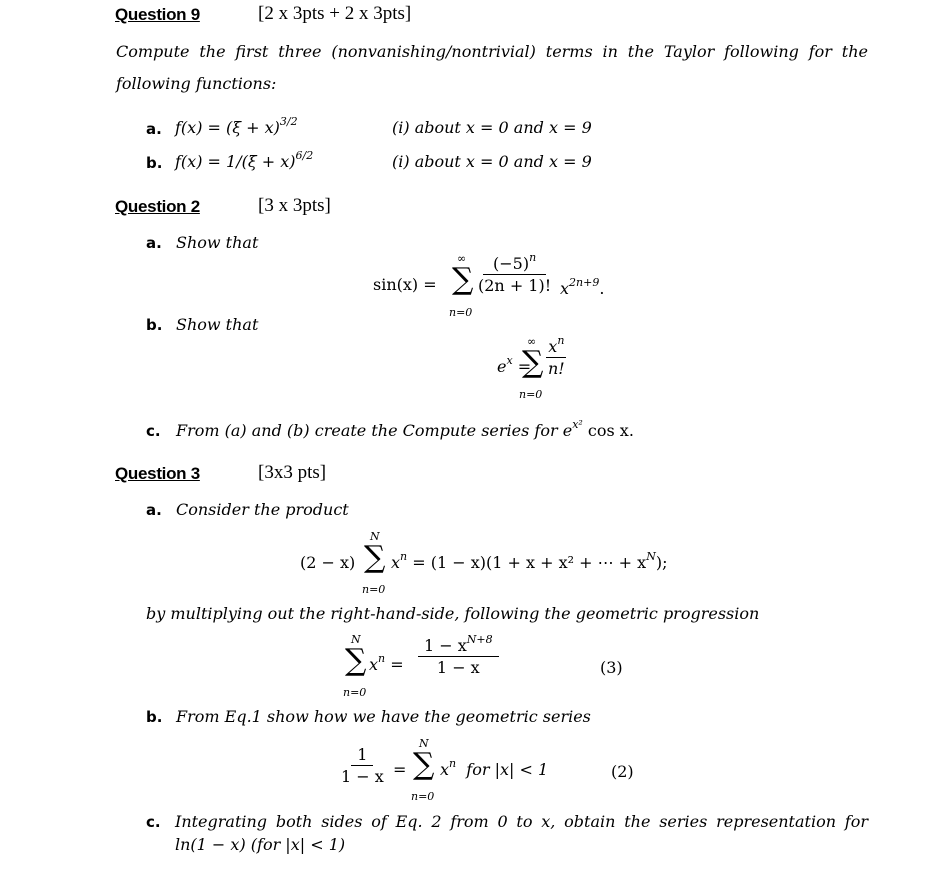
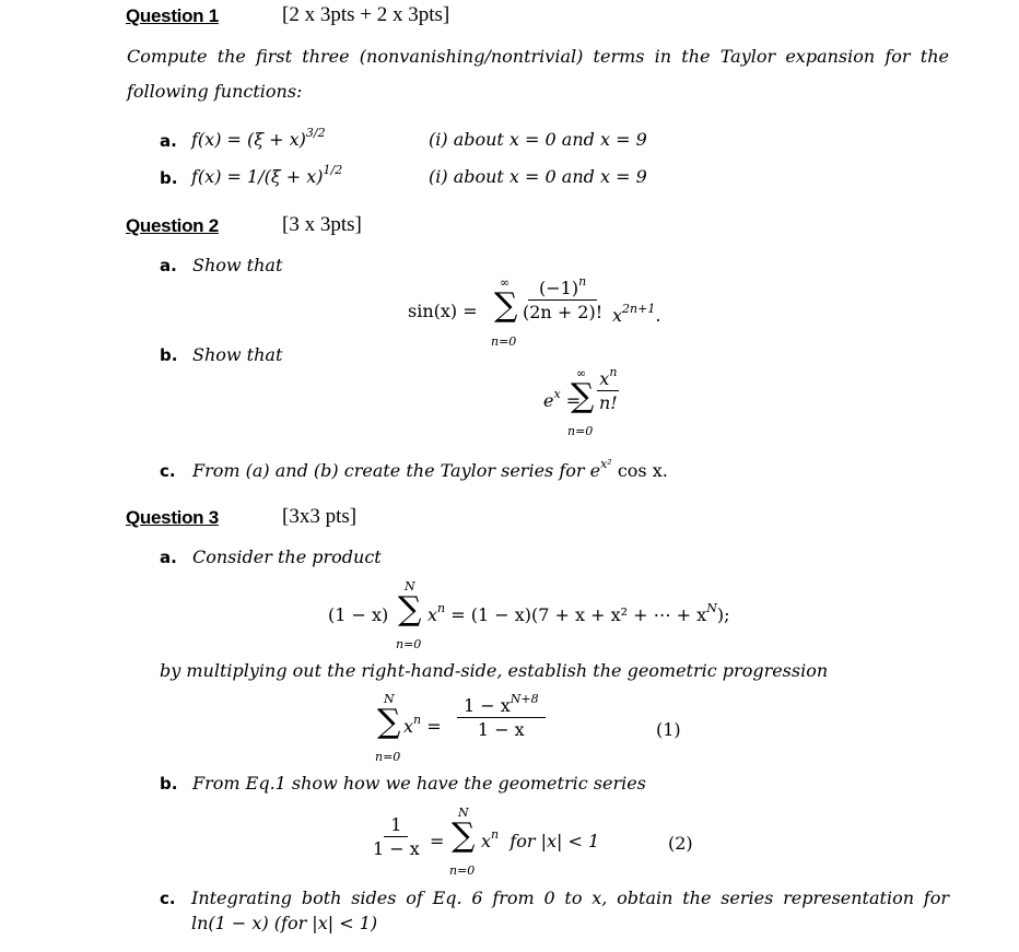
- Question 9
+ Question 1
  [2 x 3pts + 2 x 3pts]
- Compute the first three (nonvanishing/nontrivial) terms in the Taylor following for the
+ Compute the first three (nonvanishing/nontrivial) terms in the Taylor expansion for the
  following functions:
  a.
  f(x) = (ξ + x)3/2
  (i) about x = 0 and x = 9
  b.
- f(x) = 1/(ξ + x)6/2
+ f(x) = 1/(ξ + x)1/2
  (i) about x = 0 and x = 9
  Question 2
  [3 x 3pts]
  a.
  Show that
  sin(x) =
  ∞
  ∑
  n=0
- (−5)n
+ (−1)n
- (2n + 1)!
+ (2n + 2)!
- x2n+9.
+ x2n+1.
  b.
  Show that
  ex =
  ∞
  ∑
  n=0
  xn
  n!
  c.
- From (a) and (b) create the Compute series for ex² cos x.
+ From (a) and (b) create the Taylor series for ex² cos x.
  Question 3
  [3x3 pts]
  a.
  Consider the product
- (2 − x)
+ (1 − x)
  N
  ∑
  n=0
- xn = (1 − x)(1 + x + x² + ⋯ + xN);
+ xn = (1 − x)(7 + x + x² + ⋯ + xN);
- by multiplying out the right-hand-side, following the geometric progression
+ by multiplying out the right-hand-side, establish the geometric progression
  N
  ∑
  n=0
  xn =
  1 − xN+8
  1 − x
- (3)
+ (1)
  b.
  From Eq.1 show how we have the geometric series
  1
  1 − x
  =
  N
  ∑
  n=0
  xn for |x| < 1
  (2)
  c.
- Integrating both sides of Eq. 2 from 0 to x, obtain the series representation for
+ Integrating both sides of Eq. 6 from 0 to x, obtain the series representation for
  ln(1 − x) (for |x| < 1)
